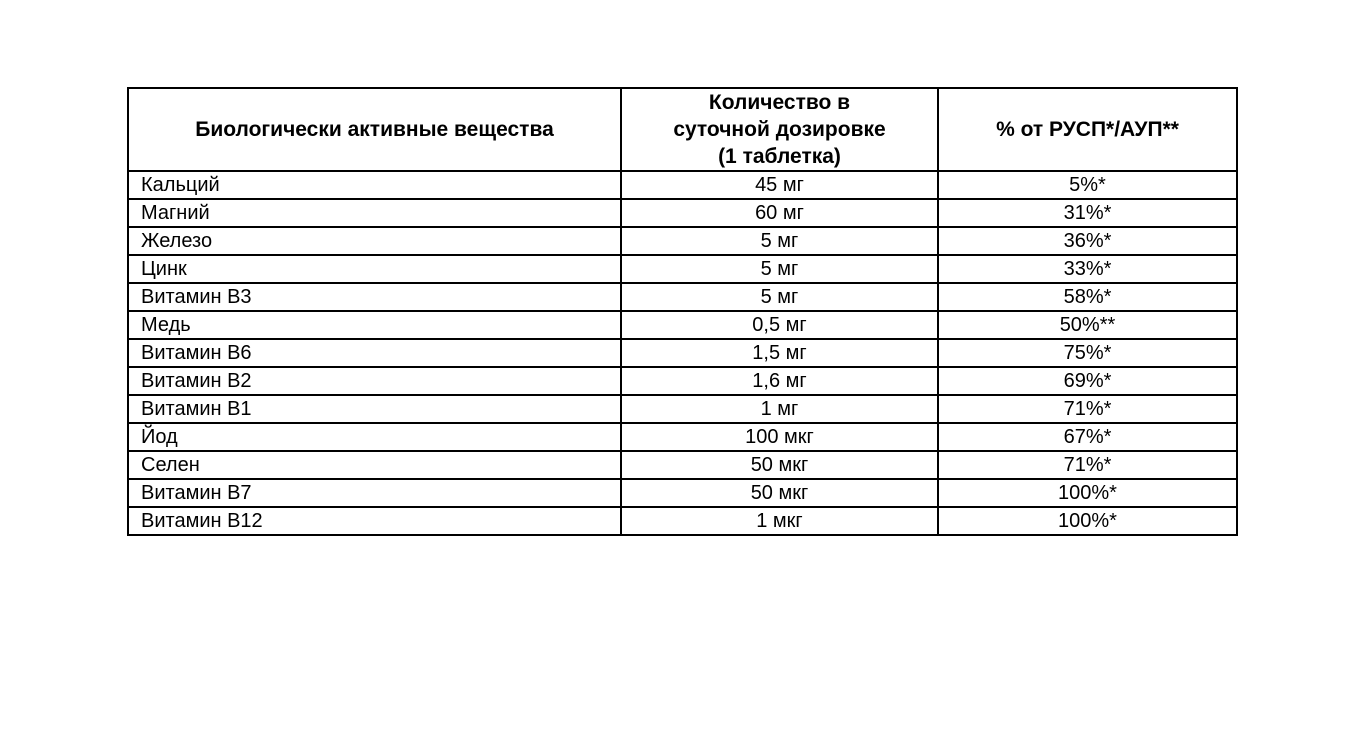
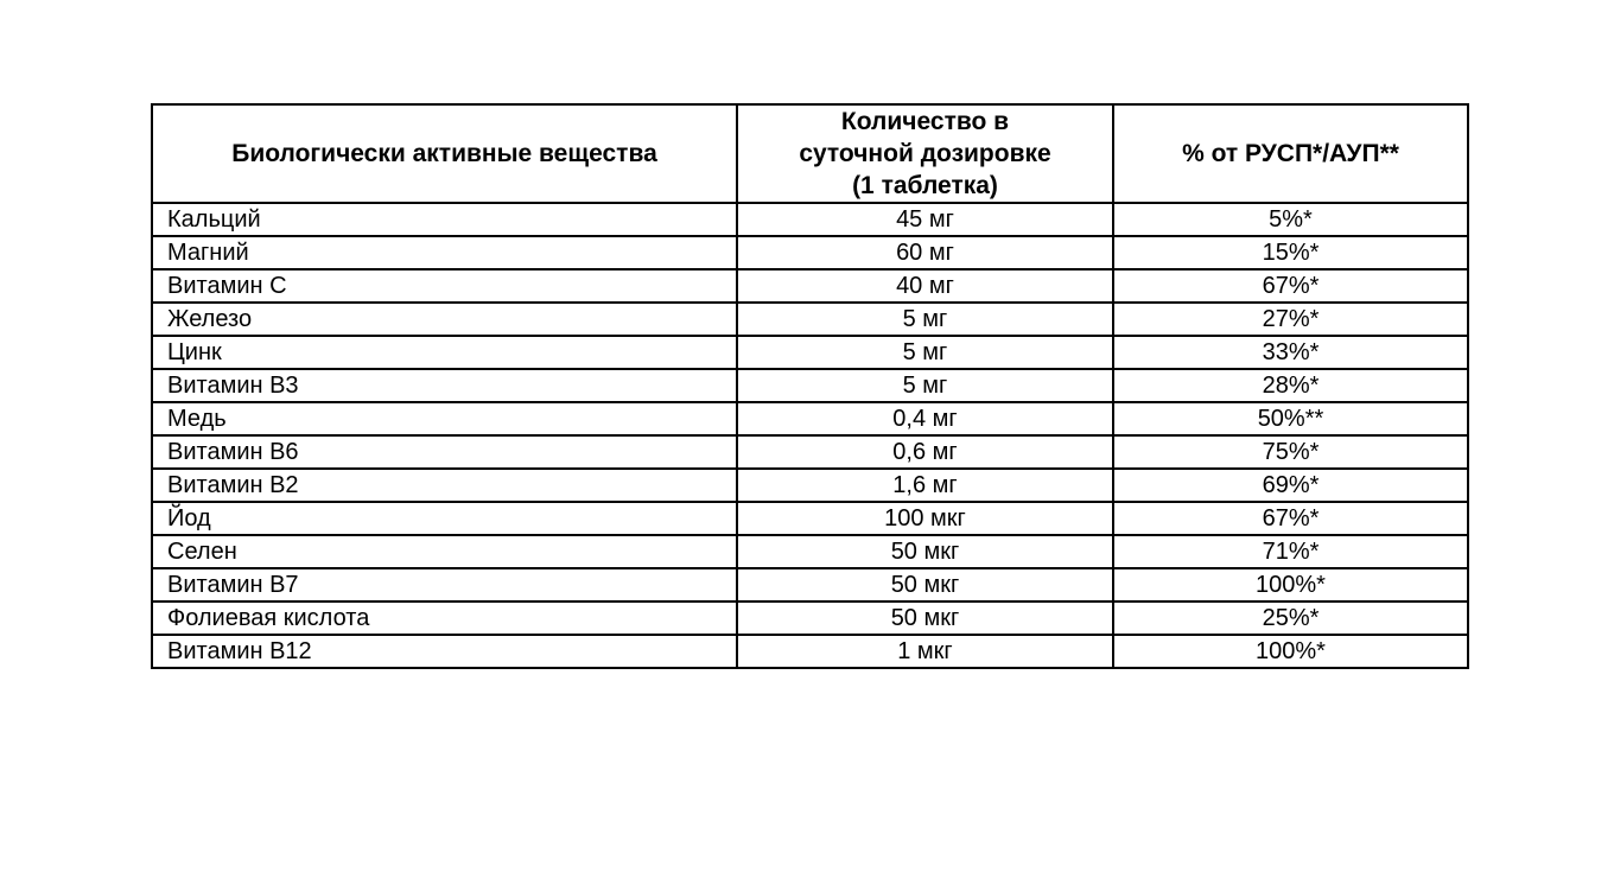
  Биологически активные вещества	Количество в суточной дозировке (1 таблетка)	% от РУСП*/АУП**
  Кальций	45 мг	5%*
- Магний	60 мг	31%*
+ Магний	60 мг	15%*
+ Витамин C	40 мг	67%*
- Железо	5 мг	36%*
+ Железо	5 мг	27%*
  Цинк	5 мг	33%*
- Витамин B3	5 мг	58%*
+ Витамин B3	5 мг	28%*
- Медь	0,5 мг	50%**
+ Медь	0,4 мг	50%**
- Витамин B6	1,5 мг	75%*
+ Витамин B6	0,6 мг	75%*
  Витамин B2	1,6 мг	69%*
- Витамин B1	1 мг	71%*
  Йод	100 мкг	67%*
  Селен	50 мкг	71%*
  Витамин B7	50 мкг	100%*
+ Фолиевая кислота	50 мкг	25%*
  Витамин B12	1 мкг	100%*
